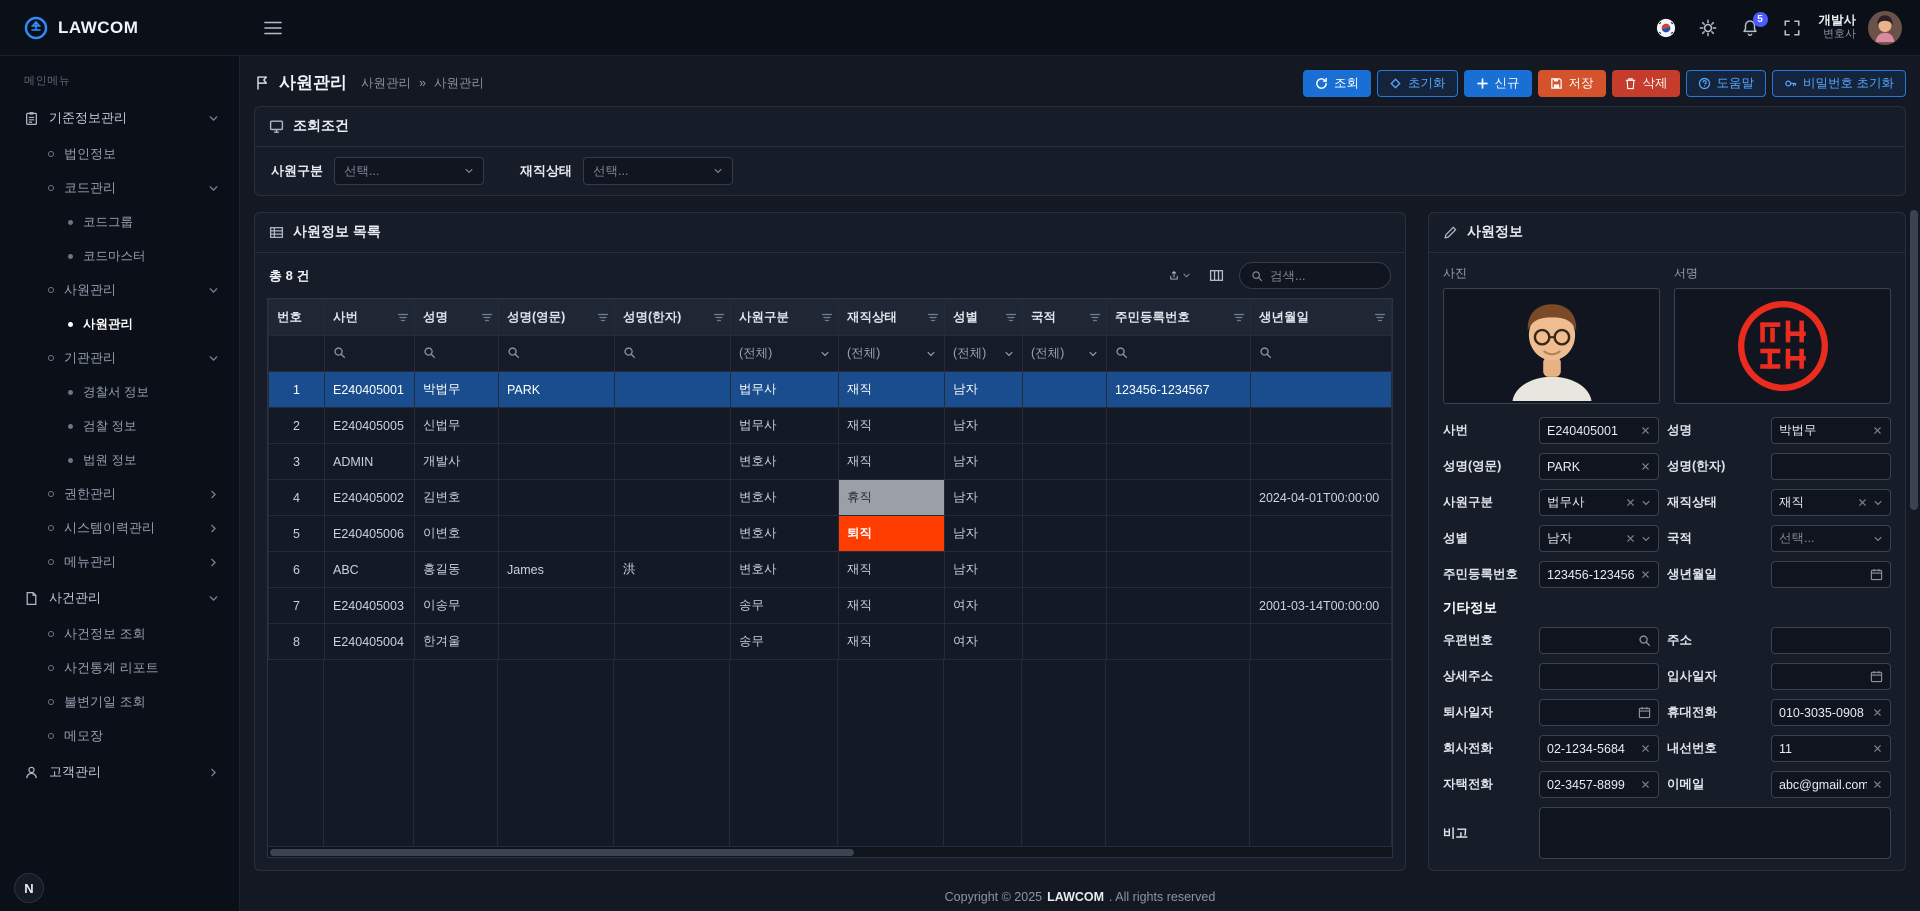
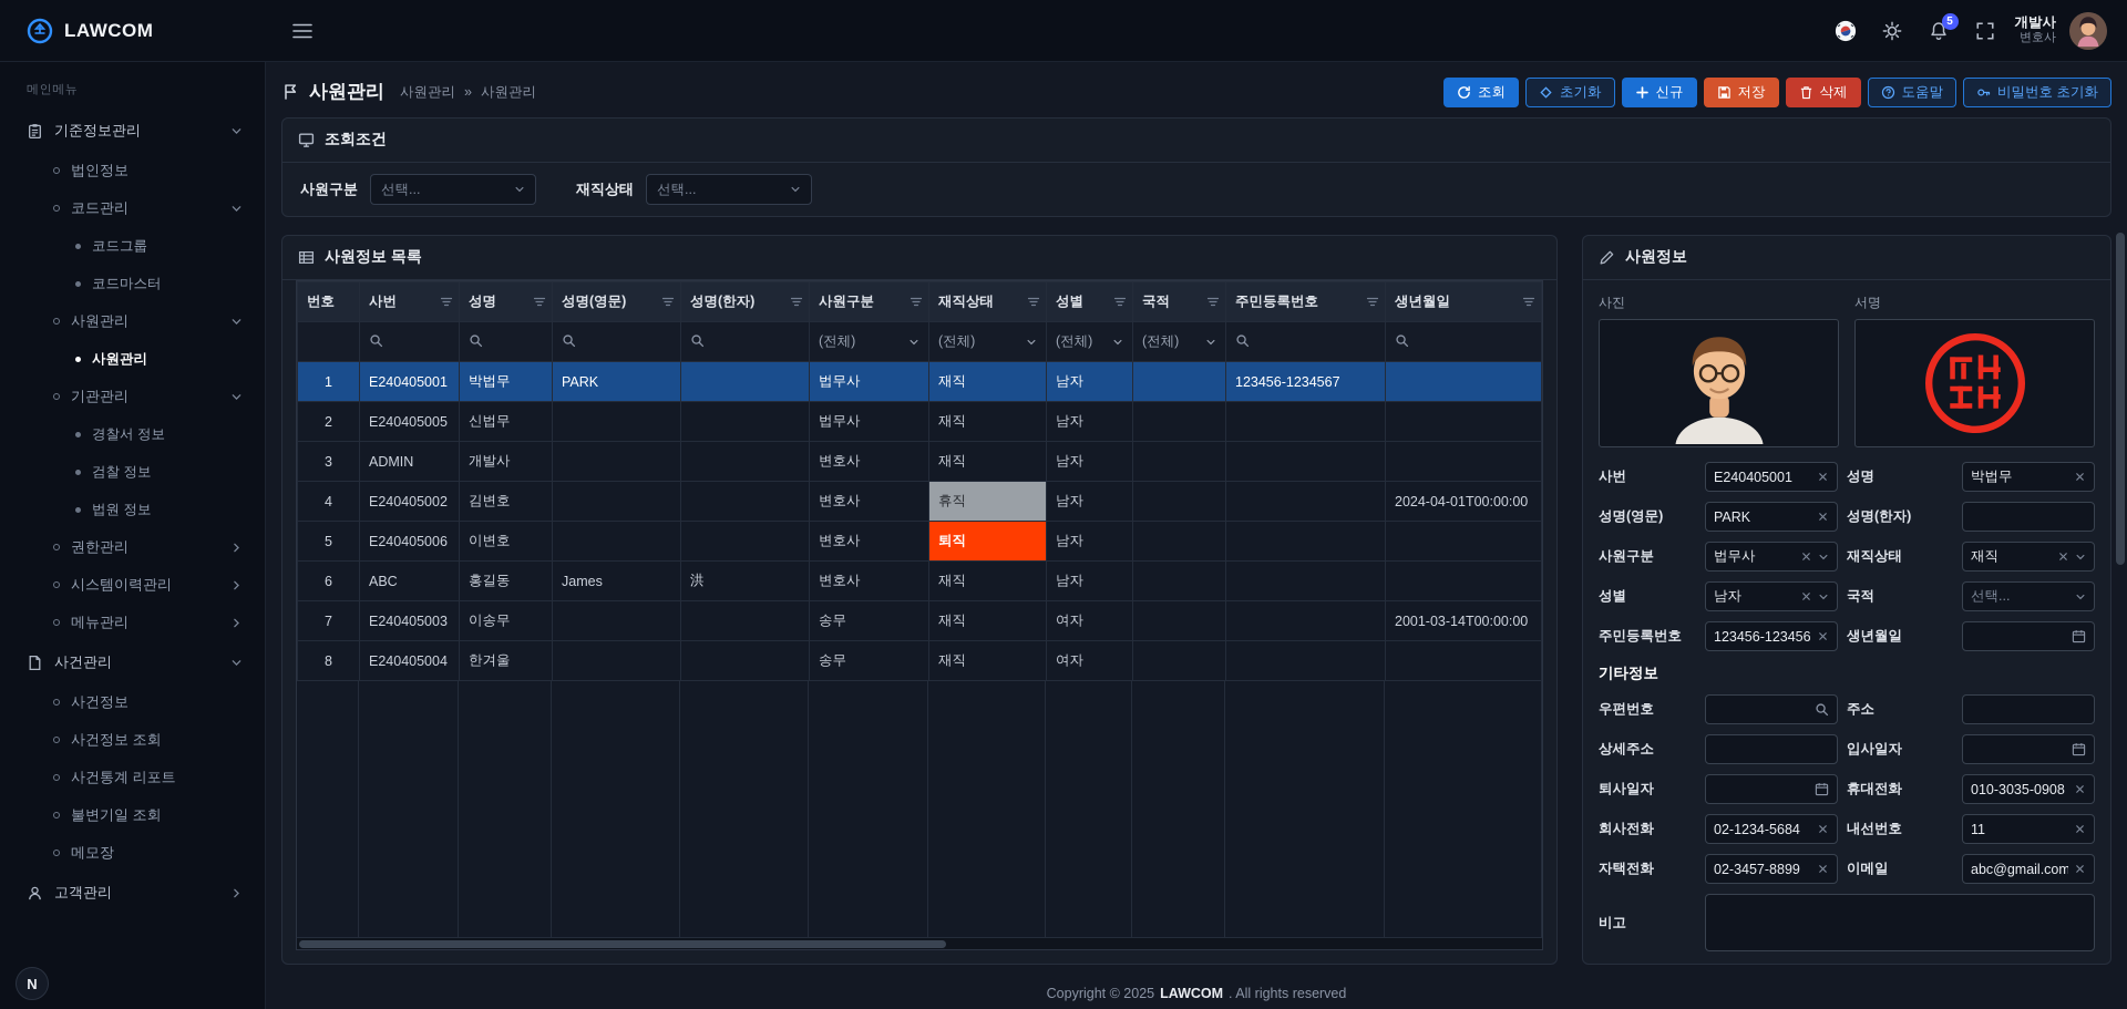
  LAWCOM
  5
  개발사
  변호사
  메인메뉴
  기준정보관리
  법인정보
  코드관리
  코드그룹
  코드마스터
  사원관리
  사원관리
  기관관리
  경찰서 정보
  검찰 정보
  법원 정보
  권한관리
  시스템이력관리
  메뉴관리
  사건관리
+ 사건정보
  사건정보 조회
  사건통계 리포트
  불변기일 조회
  메모장
  고객관리
  N
  사원관리
  사원관리
  »
  사원관리
  조회
  초기화
  신규
  저장
  삭제
  도움말
  비밀번호 초기화
  조회조건
  사원구분
  선택...
  재직상태
  선택...
  사원정보 목록
- 총 8 건
- 검색...
  번호	사번	성명	성명(영문)	성명(한자)	사원구분	재직상태	성별	국적	주민등록번호	생년월일
  					(전체)	(전체)	(전체)	(전체)
  1	E240405001	박법무	PARK		법무사	재직	남자		123456-1234567
  2	E240405005	신법무			법무사	재직	남자
  3	ADMIN	개발사			변호사	재직	남자
  4	E240405002	김변호			변호사	휴직	남자			2024-04-01T00:00:00
  5	E240405006	이변호			변호사	퇴직	남자
  6	ABC	홍길동	James	洪	변호사	재직	남자
  7	E240405003	이송무			송무	재직	여자			2001-03-14T00:00:00
  8	E240405004	한겨울			송무	재직	여자
  사원정보
  사진
  서명
  사번
  E240405001
  성명
  박법무
  성명(영문)
  PARK
  성명(한자)
  사원구분
  법무사
  재직상태
  재직
  성별
  남자
  국적
  선택...
  주민등록번호
  123456-123456
  생년월일
  기타정보
  우편번호
  주소
  상세주소
  입사일자
  퇴사일자
  휴대전화
  010-3035-0908
  회사전화
  02-1234-5684
  내선번호
  11
  자택전화
  02-3457-8899
  이메일
  abc@gmail.com
  비고
  Copyright © 2025
  LAWCOM
  . All rights reserved
